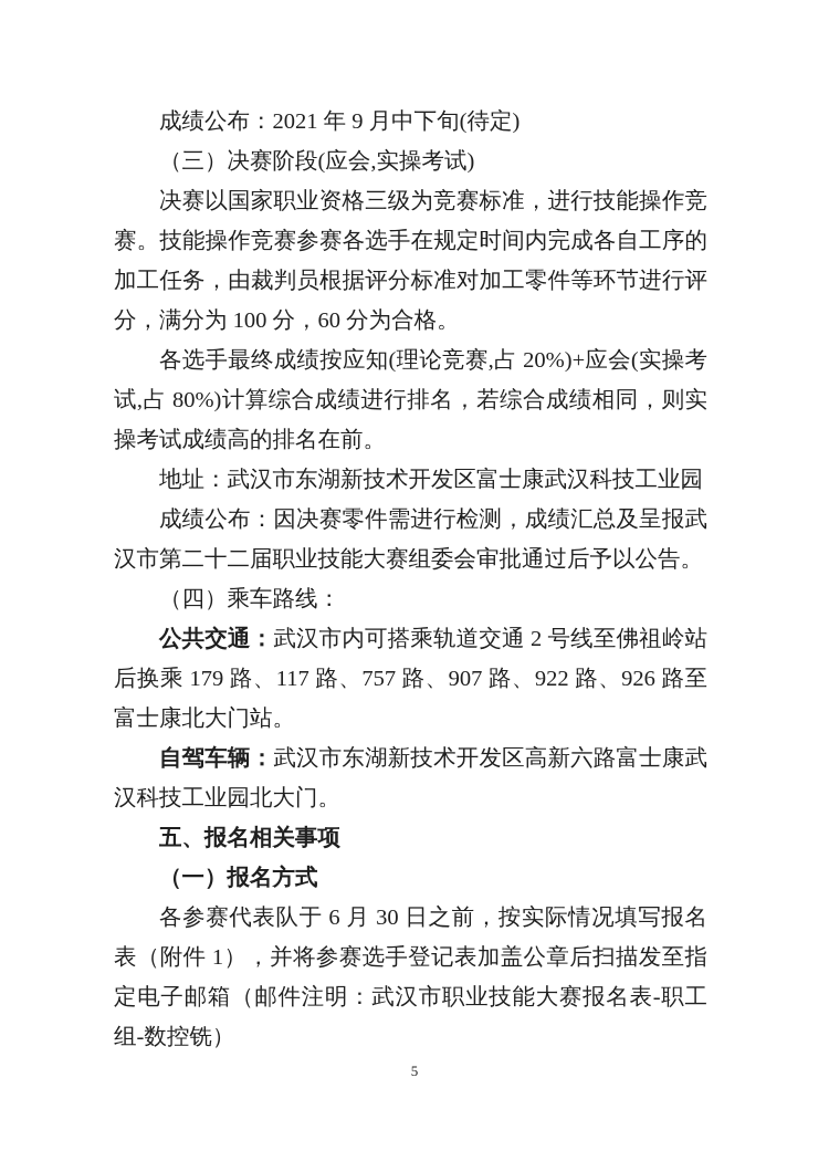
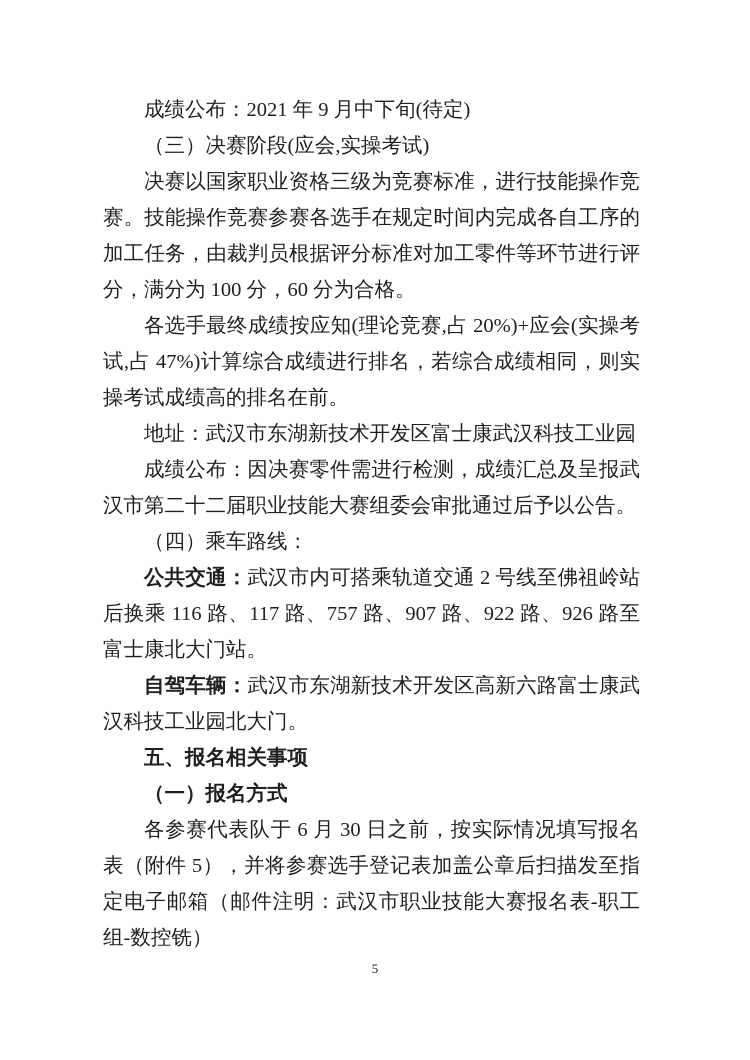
  成绩公布：2021 年 9 月中下旬(待定)
  （三）决赛阶段(应会,实操考试)
  决赛以国家职业资格三级为竞赛标准，进行技能操作竞赛。技能操作竞赛参赛各选手在规定时间内完成各自工序的加工任务，由裁判员根据评分标准对加工零件等环节进行评分，满分为 100 分，60 分为合格。
- 各选手最终成绩按应知(理论竞赛,占 20%)+应会(实操考试,占 80%)计算综合成绩进行排名，若综合成绩相同，则实操考试成绩高的排名在前。
+ 各选手最终成绩按应知(理论竞赛,占 20%)+应会(实操考试,占 47%)计算综合成绩进行排名，若综合成绩相同，则实操考试成绩高的排名在前。
  地址：武汉市东湖新技术开发区富士康武汉科技工业园
  成绩公布：因决赛零件需进行检测，成绩汇总及呈报武汉市第二十二届职业技能大赛组委会审批通过后予以公告。
  （四）乘车路线：
- 公共交通：武汉市内可搭乘轨道交通 2 号线至佛祖岭站后换乘 179 路、117 路、757 路、907 路、922 路、926 路至富士康北大门站。
+ 公共交通：武汉市内可搭乘轨道交通 2 号线至佛祖岭站后换乘 116 路、117 路、757 路、907 路、922 路、926 路至富士康北大门站。
  自驾车辆：武汉市东湖新技术开发区高新六路富士康武汉科技工业园北大门。
  五、报名相关事项
  （一）报名方式
- 各参赛代表队于 6 月 30 日之前，按实际情况填写报名表（附件 1），并将参赛选手登记表加盖公章后扫描发至指定电子邮箱（邮件注明：武汉市职业技能大赛报名表-职工组-数控铣）
+ 各参赛代表队于 6 月 30 日之前，按实际情况填写报名表（附件 5），并将参赛选手登记表加盖公章后扫描发至指定电子邮箱（邮件注明：武汉市职业技能大赛报名表-职工组-数控铣）
  5
